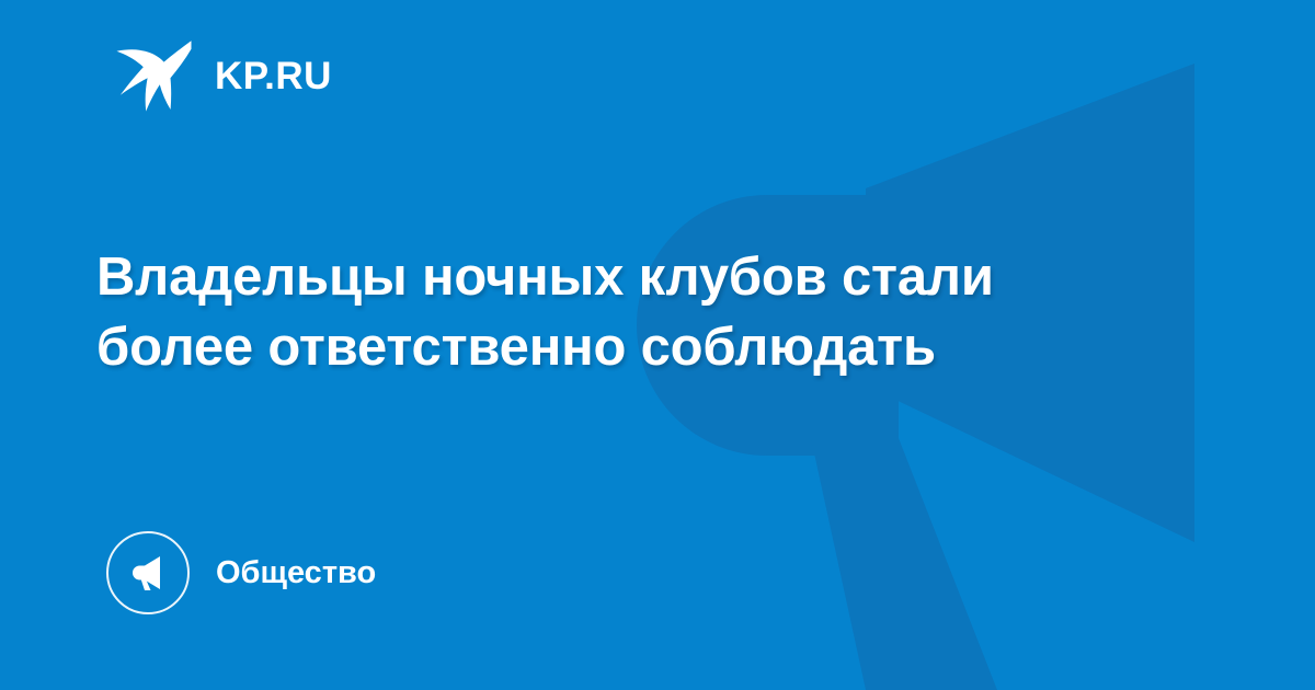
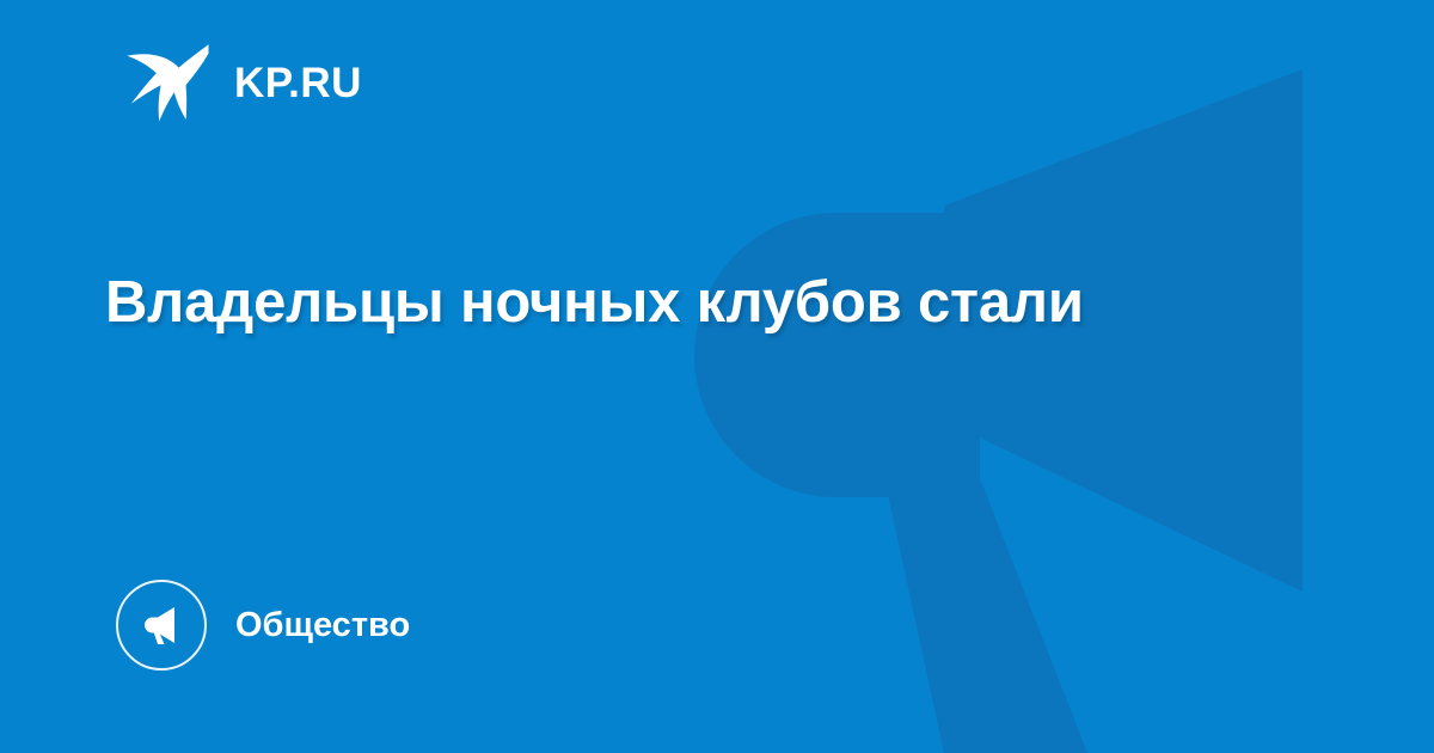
  KP.RU
  Владельцы ночных клубов стали
- более ответственно соблюдать
  Общество
